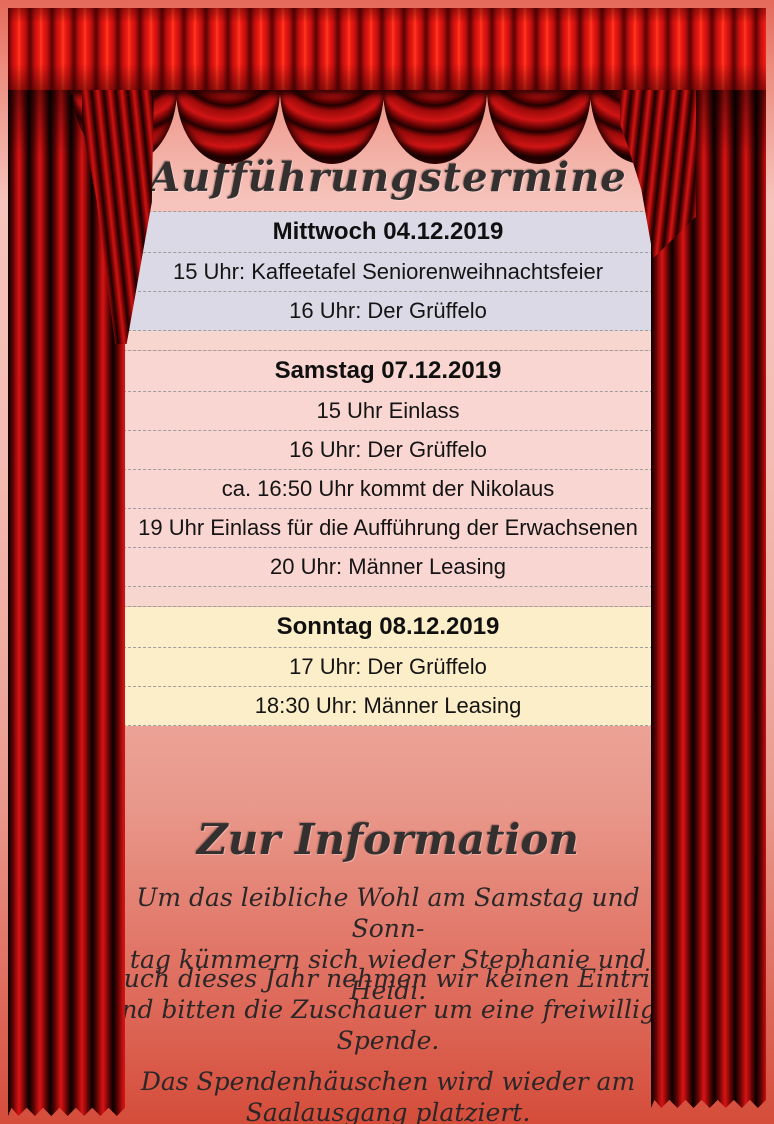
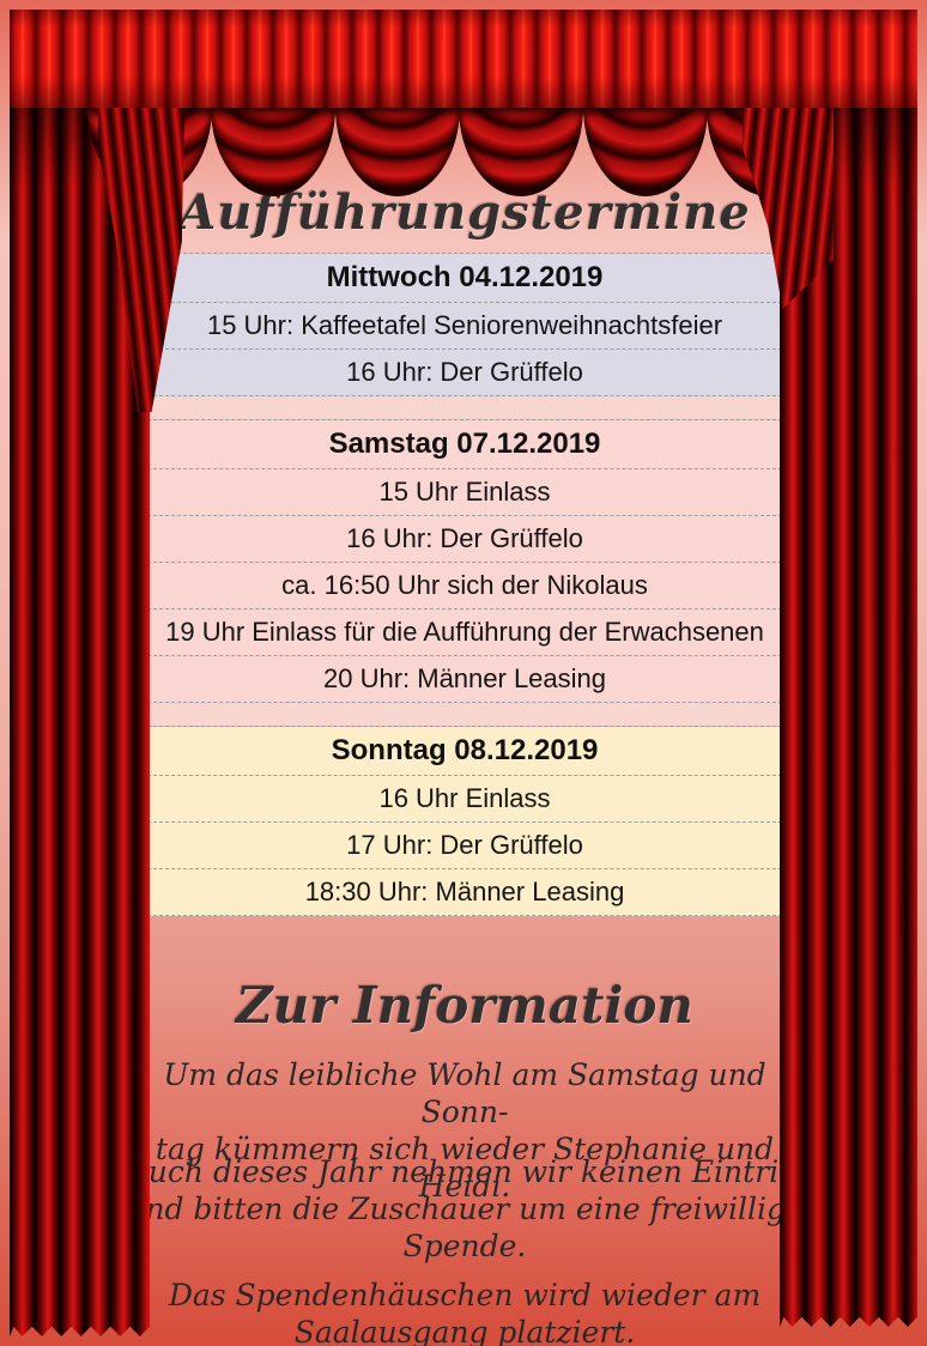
  Aufführungstermine
  Mittwoch 04.12.2019
  15 Uhr: Kaffeetafel Seniorenweihnachtsfeier
  16 Uhr: Der Grüffelo
  Samstag 07.12.2019
  15 Uhr Einlass
  16 Uhr: Der Grüffelo
- ca. 16:50 Uhr kommt der Nikolaus
+ ca. 16:50 Uhr sich der Nikolaus
  19 Uhr Einlass für die Aufführung der Erwachsenen
  20 Uhr: Männer Leasing
  Sonntag 08.12.2019
+ 16 Uhr Einlass
  17 Uhr: Der Grüffelo
  18:30 Uhr: Männer Leasing
  Zur Information
  Um das leibliche Wohl am Samstag und Sonn-
  tag kümmern sich wieder Stephanie und Heidi.
  uch dieses Jahr nehmen wir keinen Eintri
  nd bitten die Zuschauer um eine freiwillig
  Spende.
  Das Spendenhäuschen wird wieder am
  Saalausgang platziert.
